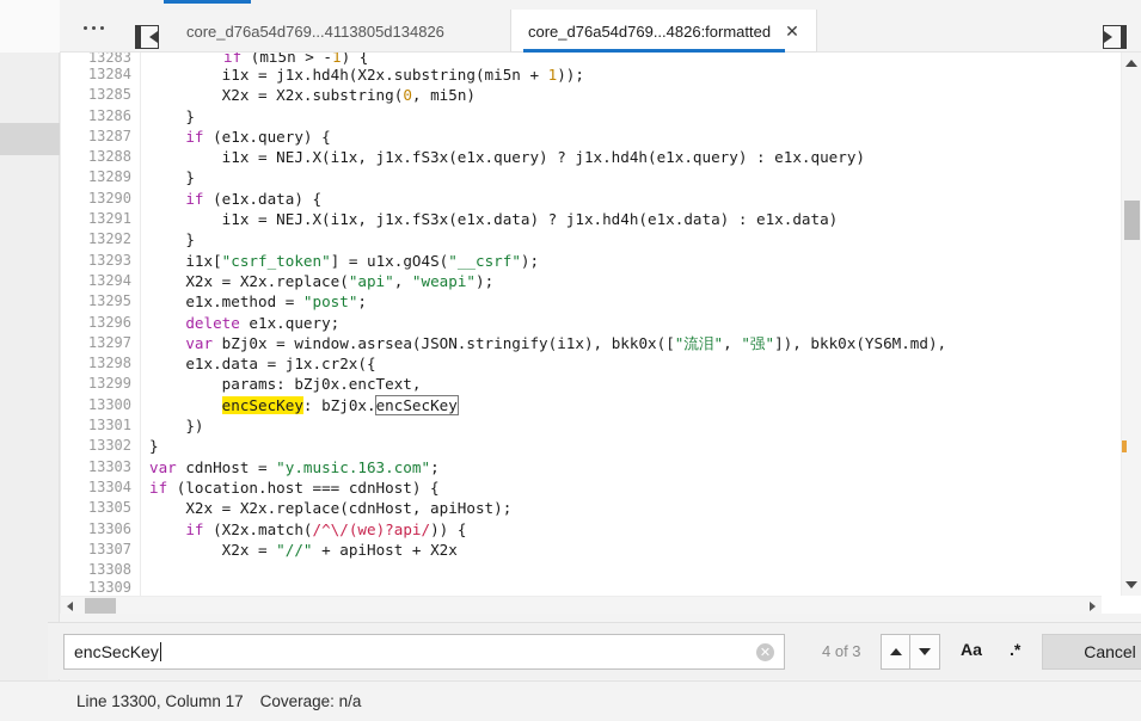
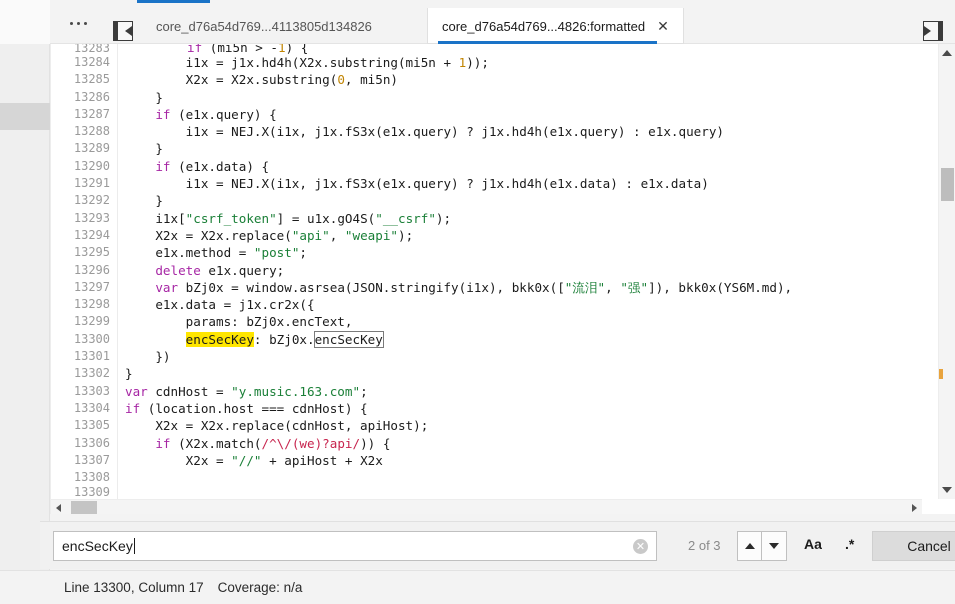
  core_d76a54d769...4113805d134826
  core_d76a54d769...4826:formatted
  ✕
  13283
  13284
  13285
  13286
  13287
  13288
  13289
  13290
  13291
  13292
  13293
  13294
  13295
  13296
  13297
  13298
  13299
  13300
  13301
  13302
  13303
  13304
  13305
  13306
  13307
  13308
  13309
  if (mi5n > -1) {
  i1x = j1x.hd4h(X2x.substring(mi5n + 1));
  X2x = X2x.substring(0, mi5n)
  }
  if (e1x.query) {
  i1x = NEJ.X(i1x, j1x.fS3x(e1x.query) ? j1x.hd4h(e1x.query) : e1x.query)
  }
  if (e1x.data) {
- i1x = NEJ.X(i1x, j1x.fS3x(e1x.data) ? j1x.hd4h(e1x.data) : e1x.data)
+ i1x = NEJ.X(i1x, j1x.fS3x(e1x.query) ? j1x.hd4h(e1x.data) : e1x.data)
  }
  i1x["csrf_token"] = u1x.gO4S("__csrf");
  X2x = X2x.replace("api", "weapi");
  e1x.method = "post";
  delete e1x.query;
  var bZj0x = window.asrsea(JSON.stringify(i1x), bkk0x(["流泪", "强"]), bkk0x(YS6M.md),
  e1x.data = j1x.cr2x({
  params: bZj0x.encText,
  encSecKey: bZj0x.encSecKey
  })
  }
  var cdnHost = "y.music.163.com";
  if (location.host === cdnHost) {
  X2x = X2x.replace(cdnHost, apiHost);
  if (X2x.match(/^\/(we)?api/)) {
  X2x = "//" + apiHost + X2x
  encSecKey
  ✕
- 4 of 3
+ 2 of 3
  Aa
  .*
  Cancel
  Line 13300, Column 17 Coverage: n/a
